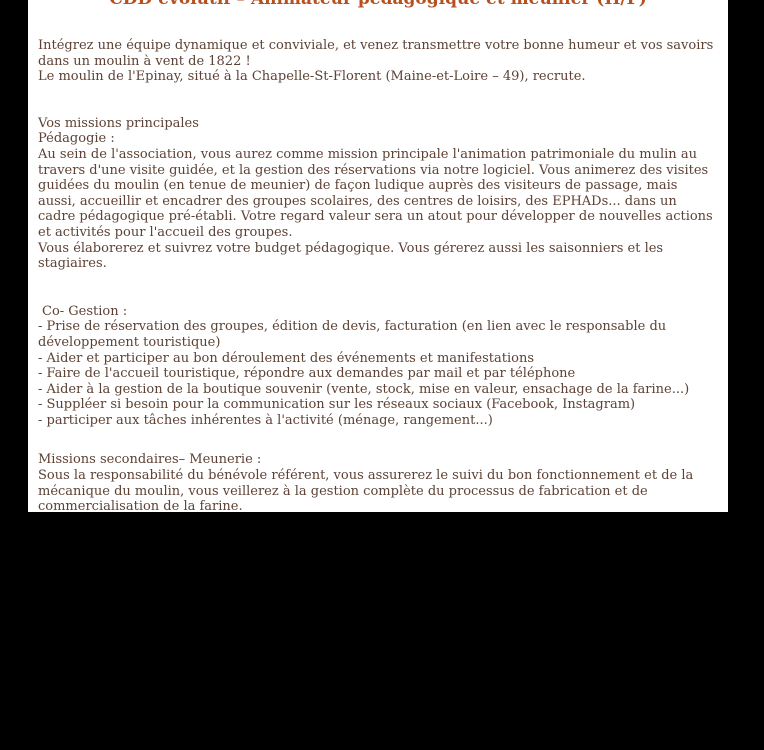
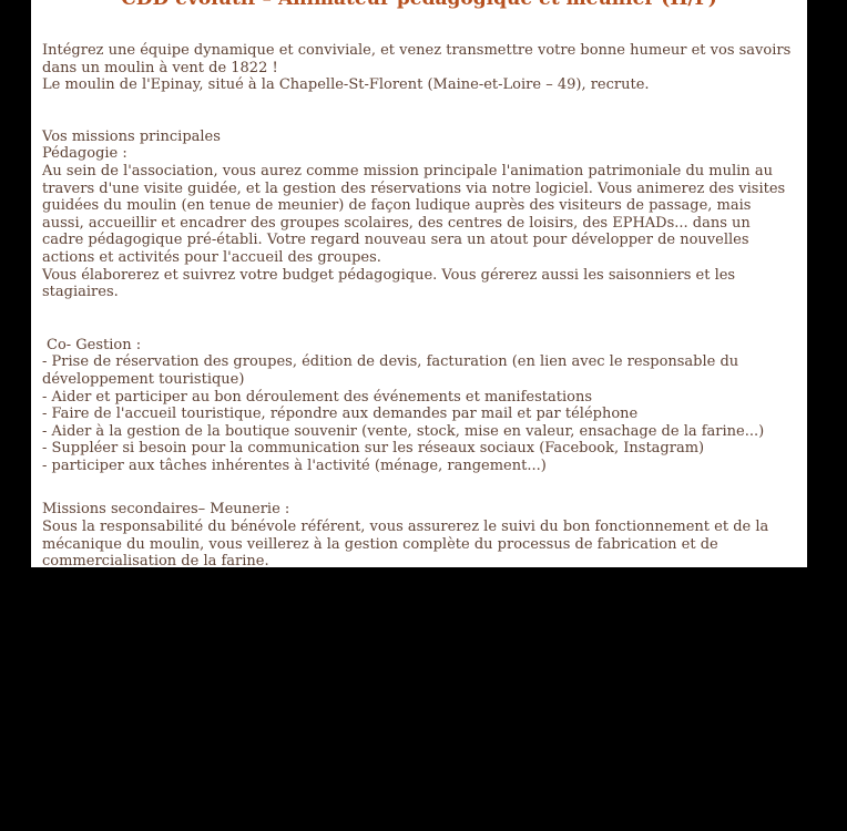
  Intégrez une équipe dynamique et conviviale, et venez transmettre votre bonne humeur et vos savoirs dans un moulin à vent de 1822 !
  Le moulin de l'Epinay, situé à la Chapelle-St-Florent (Maine-et-Loire – 49), recrute.
  Vos missions principales
  Pédagogie :
- Au sein de l'association, vous aurez comme mission principale l'animation patrimoniale du mulin au travers d'une visite guidée, et la gestion des réservations via notre logiciel. Vous animerez des visites guidées du moulin (en tenue de meunier) de façon ludique auprès des visiteurs de passage, mais aussi, accueillir et encadrer des groupes scolaires, des centres de loisirs, des EPHADs... dans un cadre pédagogique pré-établi. Votre regard valeur sera un atout pour développer de nouvelles actions et activités pour l'accueil des groupes.
+ Au sein de l'association, vous aurez comme mission principale l'animation patrimoniale du mulin au travers d'une visite guidée, et la gestion des réservations via notre logiciel. Vous animerez des visites guidées du moulin (en tenue de meunier) de façon ludique auprès des visiteurs de passage, mais aussi, accueillir et encadrer des groupes scolaires, des centres de loisirs, des EPHADs... dans un cadre pédagogique pré-établi. Votre regard nouveau sera un atout pour développer de nouvelles actions et activités pour l'accueil des groupes.
  Vous élaborerez et suivrez votre budget pédagogique. Vous gérerez aussi les saisonniers et les stagiaires.
  Co- Gestion :
  - Prise de réservation des groupes, édition de devis, facturation (en lien avec le responsable du développement touristique)
  - Aider et participer au bon déroulement des événements et manifestations
  - Faire de l'accueil touristique, répondre aux demandes par mail et par téléphone
  - Aider à la gestion de la boutique souvenir (vente, stock, mise en valeur, ensachage de la farine...)
  - Suppléer si besoin pour la communication sur les réseaux sociaux (Facebook, Instagram)
  - participer aux tâches inhérentes à l'activité (ménage, rangement...)
  Missions secondaires– Meunerie :
  Sous la responsabilité du bénévole référent, vous assurerez le suivi du bon fonctionnement et de la mécanique du moulin, vous veillerez à la gestion complète du processus de fabrication et de commercialisation de la farine.
